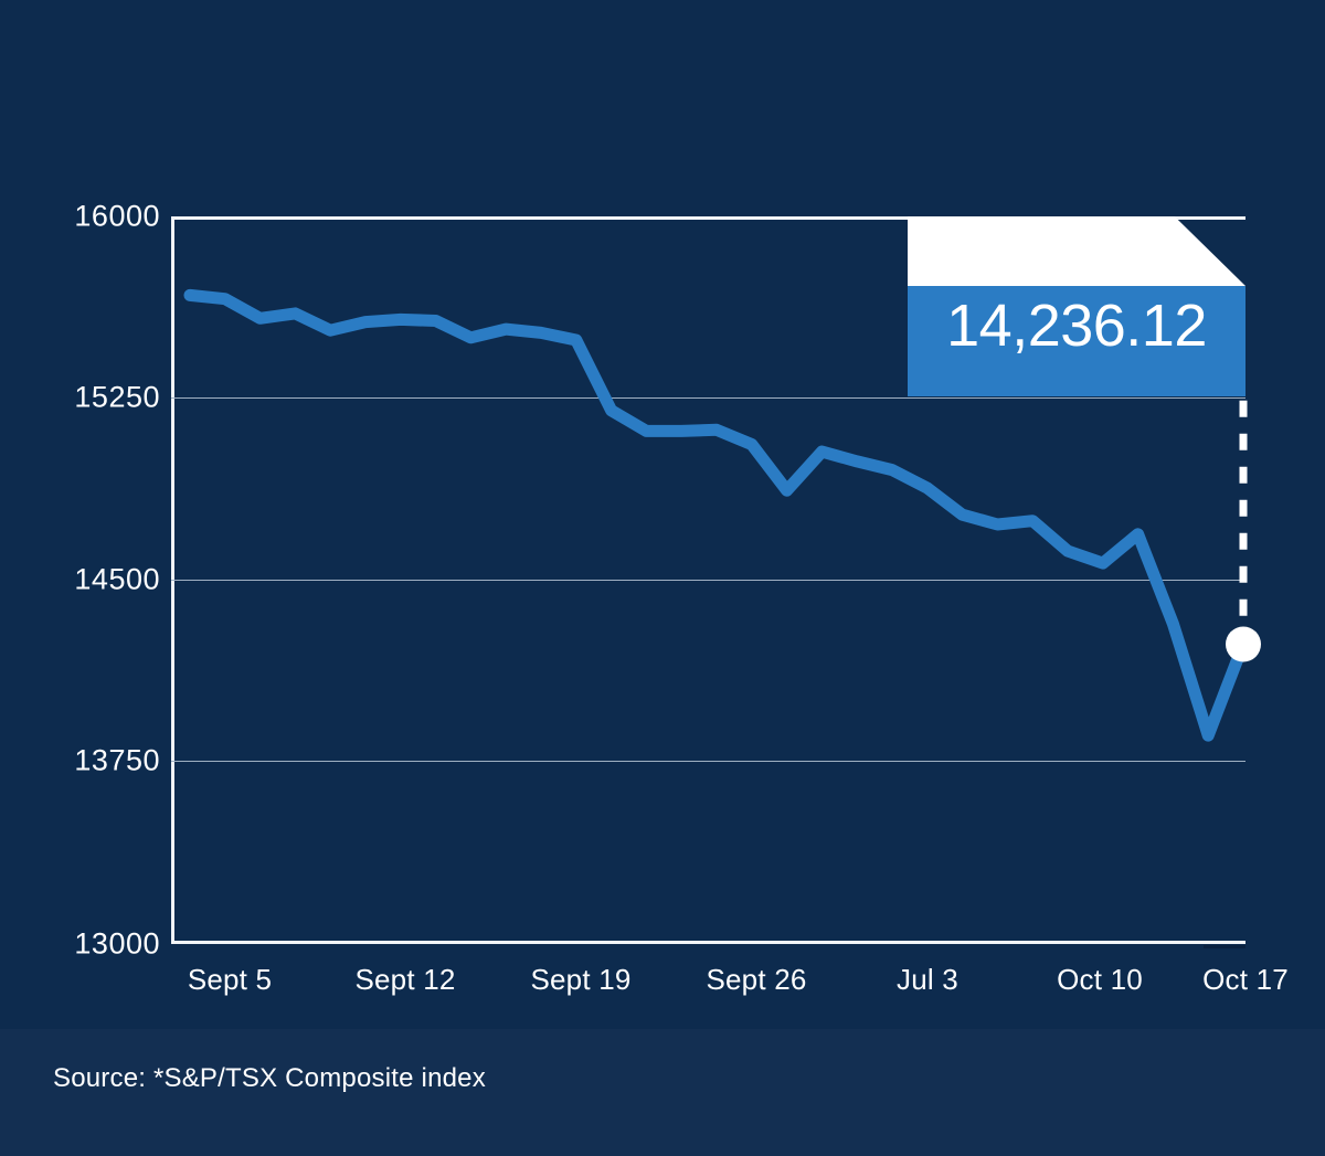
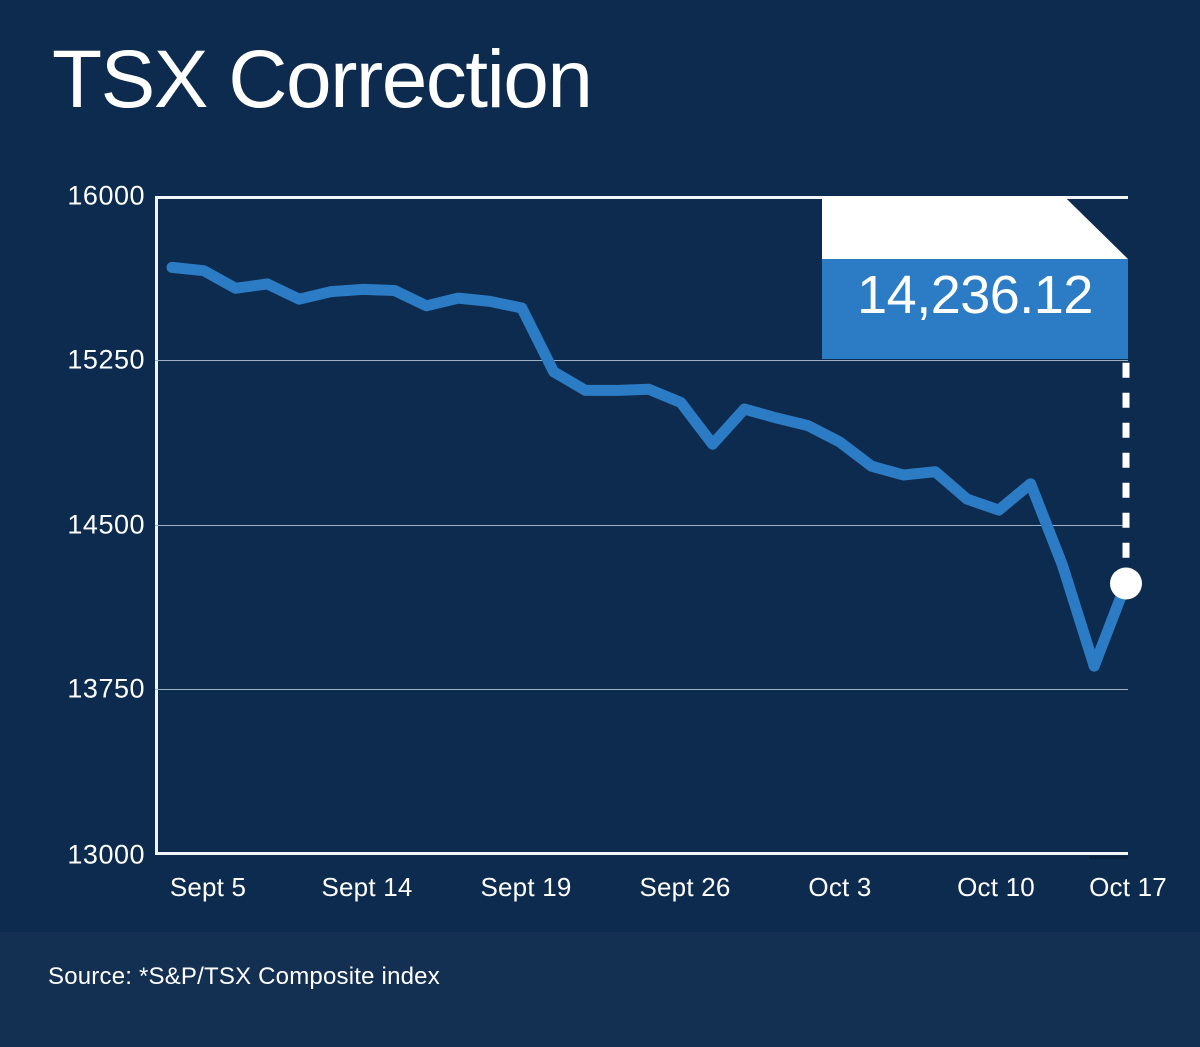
+ TSX Correction
  16000
  15250
  14500
  13750
  13000
  Sept 5
- Sept 12
+ Sept 14
  Sept 19
  Sept 26
- Jul 3
+ Oct 3
  Oct 10
  Oct 17
  14,236.12
  Source: *S&P/TSX Composite index
